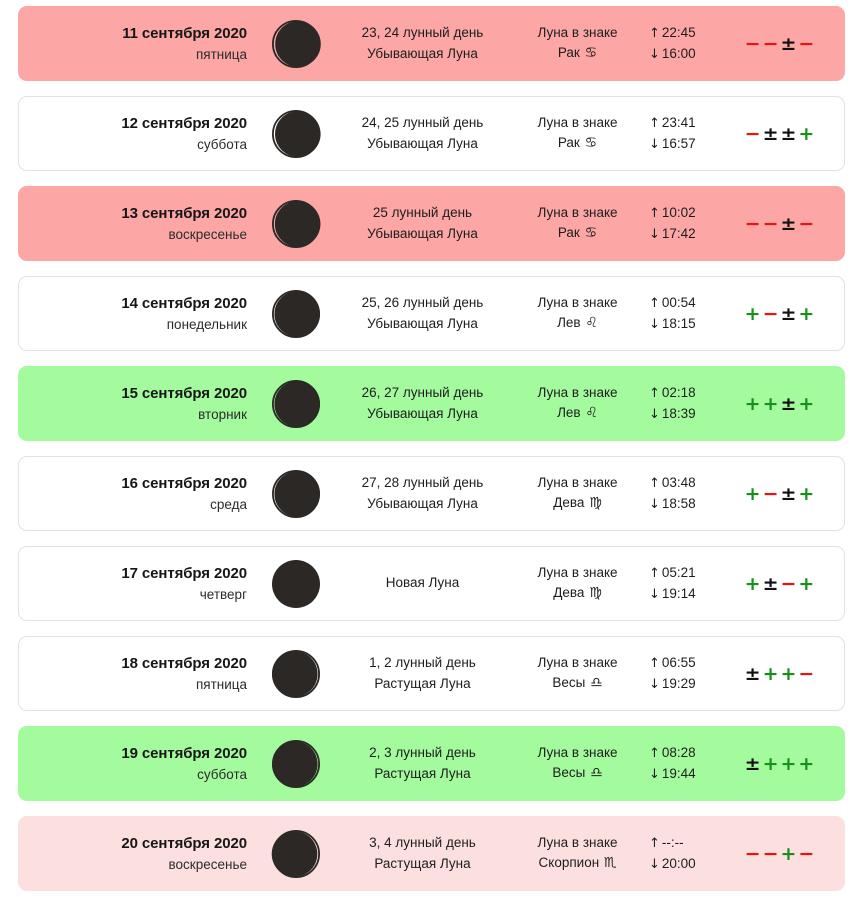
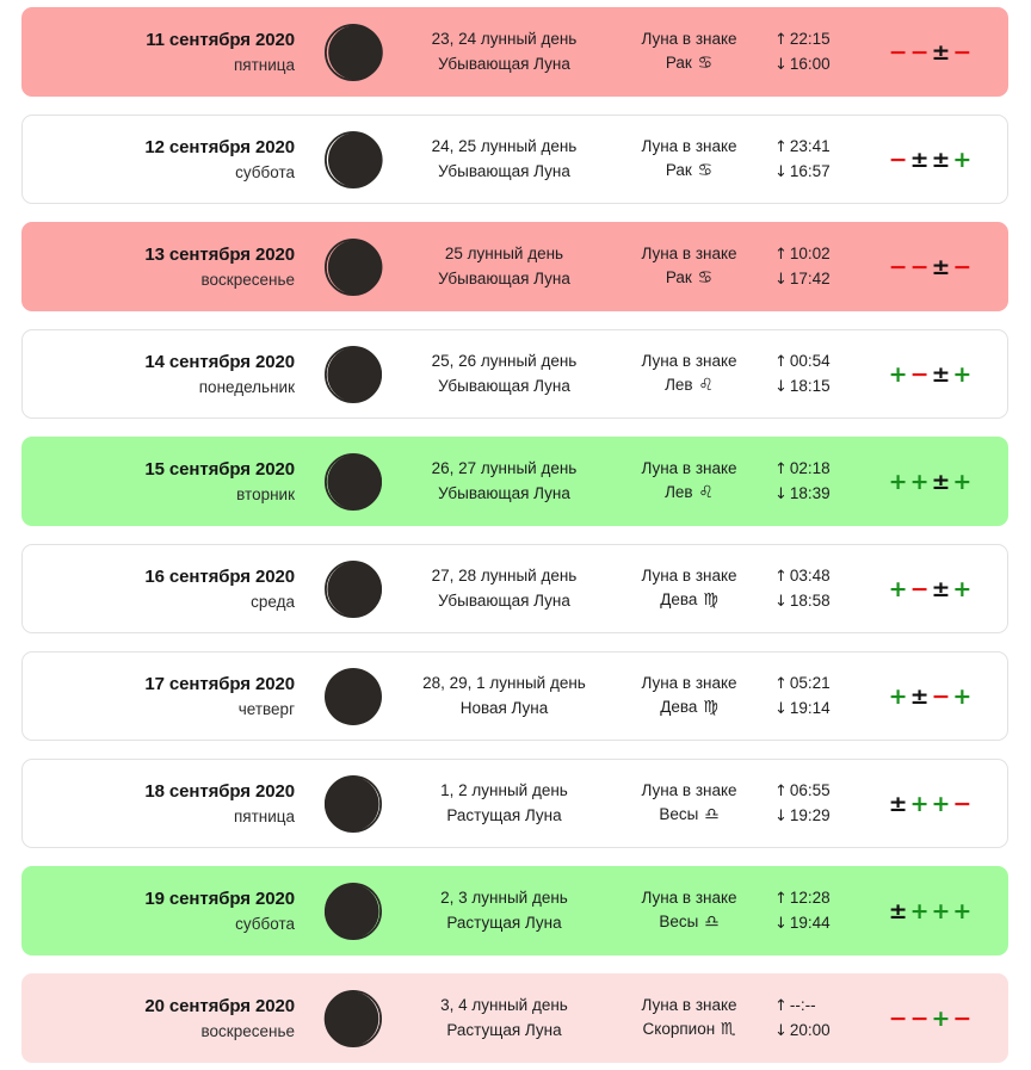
  11 сентября 2020
  пятница
  23, 24 лунный день
  Убывающая Луна
  Луна в знаке
  Рак ♋
- ↑ 22:45
+ ↑ 22:15
  ↓ 16:00
  −−±−
  12 сентября 2020
  суббота
  24, 25 лунный день
  Убывающая Луна
  Луна в знаке
  Рак ♋
  ↑ 23:41
  ↓ 16:57
  −±±+
  13 сентября 2020
  воскресенье
  25 лунный день
  Убывающая Луна
  Луна в знаке
  Рак ♋
  ↑ 10:02
  ↓ 17:42
  −−±−
  14 сентября 2020
  понедельник
  25, 26 лунный день
  Убывающая Луна
  Луна в знаке
  Лев ♌
  ↑ 00:54
  ↓ 18:15
  +−±+
  15 сентября 2020
  вторник
  26, 27 лунный день
  Убывающая Луна
  Луна в знаке
  Лев ♌
  ↑ 02:18
  ↓ 18:39
  ++±+
  16 сентября 2020
  среда
  27, 28 лунный день
  Убывающая Луна
  Луна в знаке
  Дева ♍
  ↑ 03:48
  ↓ 18:58
  +−±+
  17 сентября 2020
  четверг
+ 28, 29, 1 лунный день
  Новая Луна
  Луна в знаке
  Дева ♍
  ↑ 05:21
  ↓ 19:14
  +±−+
  18 сентября 2020
  пятница
  1, 2 лунный день
  Растущая Луна
  Луна в знаке
  Весы ♎
  ↑ 06:55
  ↓ 19:29
  ±++−
  19 сентября 2020
  суббота
  2, 3 лунный день
  Растущая Луна
  Луна в знаке
  Весы ♎
- ↑ 08:28
+ ↑ 12:28
  ↓ 19:44
  ±+++
  20 сентября 2020
  воскресенье
  3, 4 лунный день
  Растущая Луна
  Луна в знаке
  Скорпион ♏
  ↑ --:--
  ↓ 20:00
  −−+−
